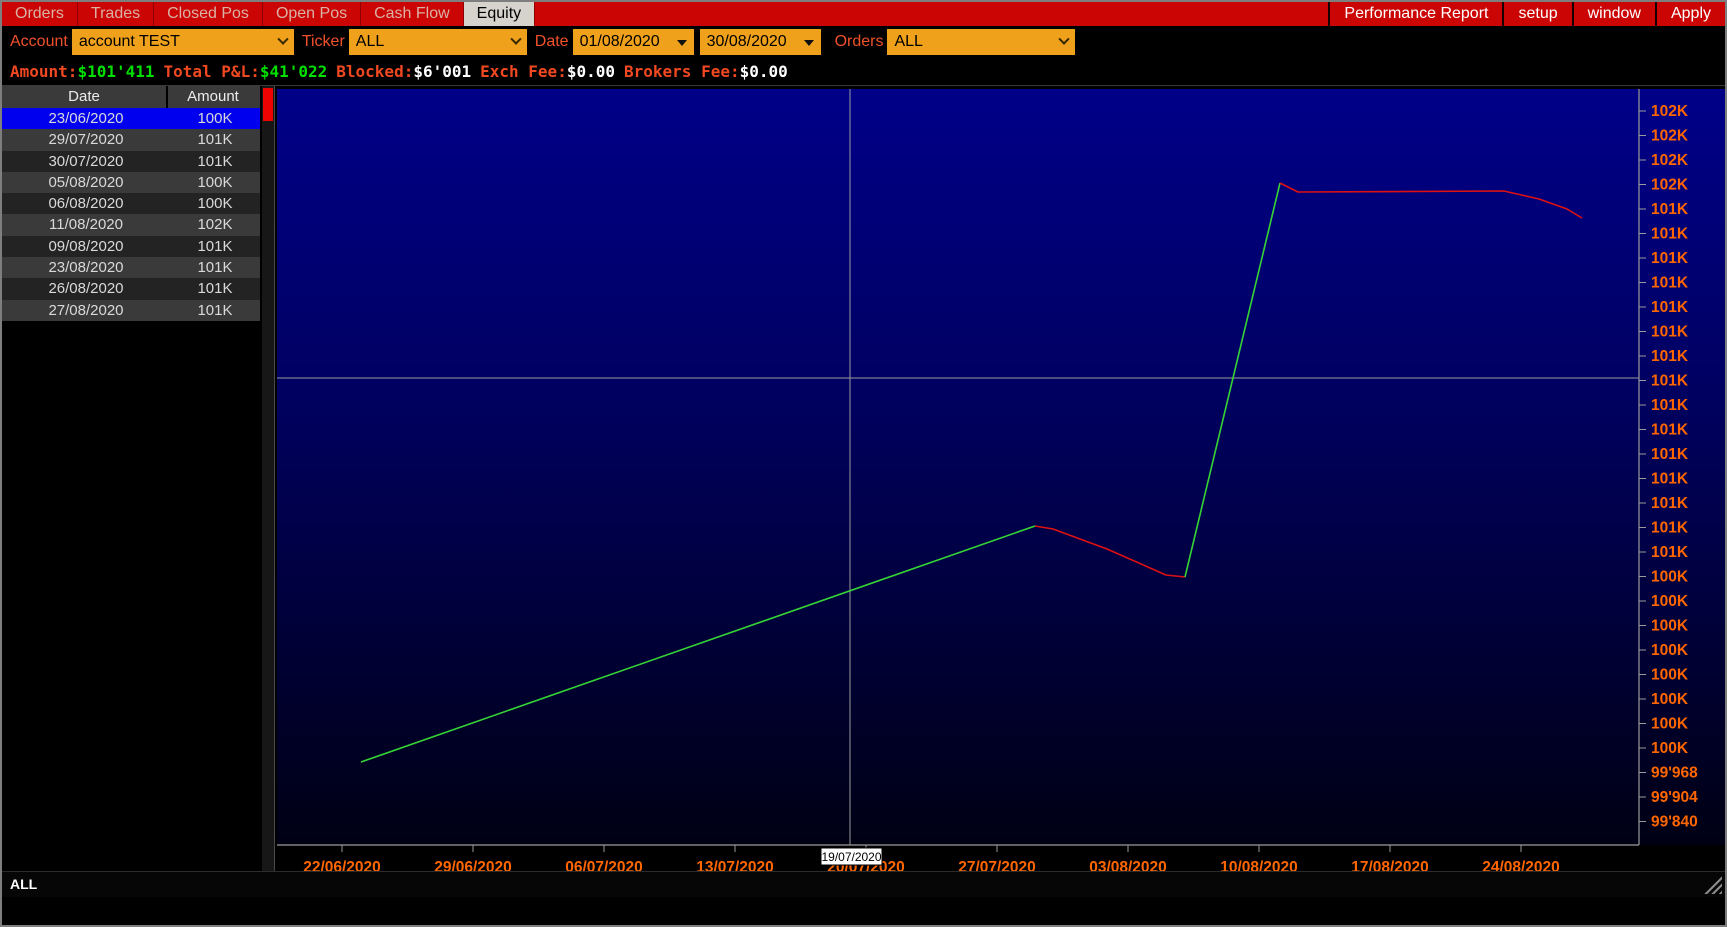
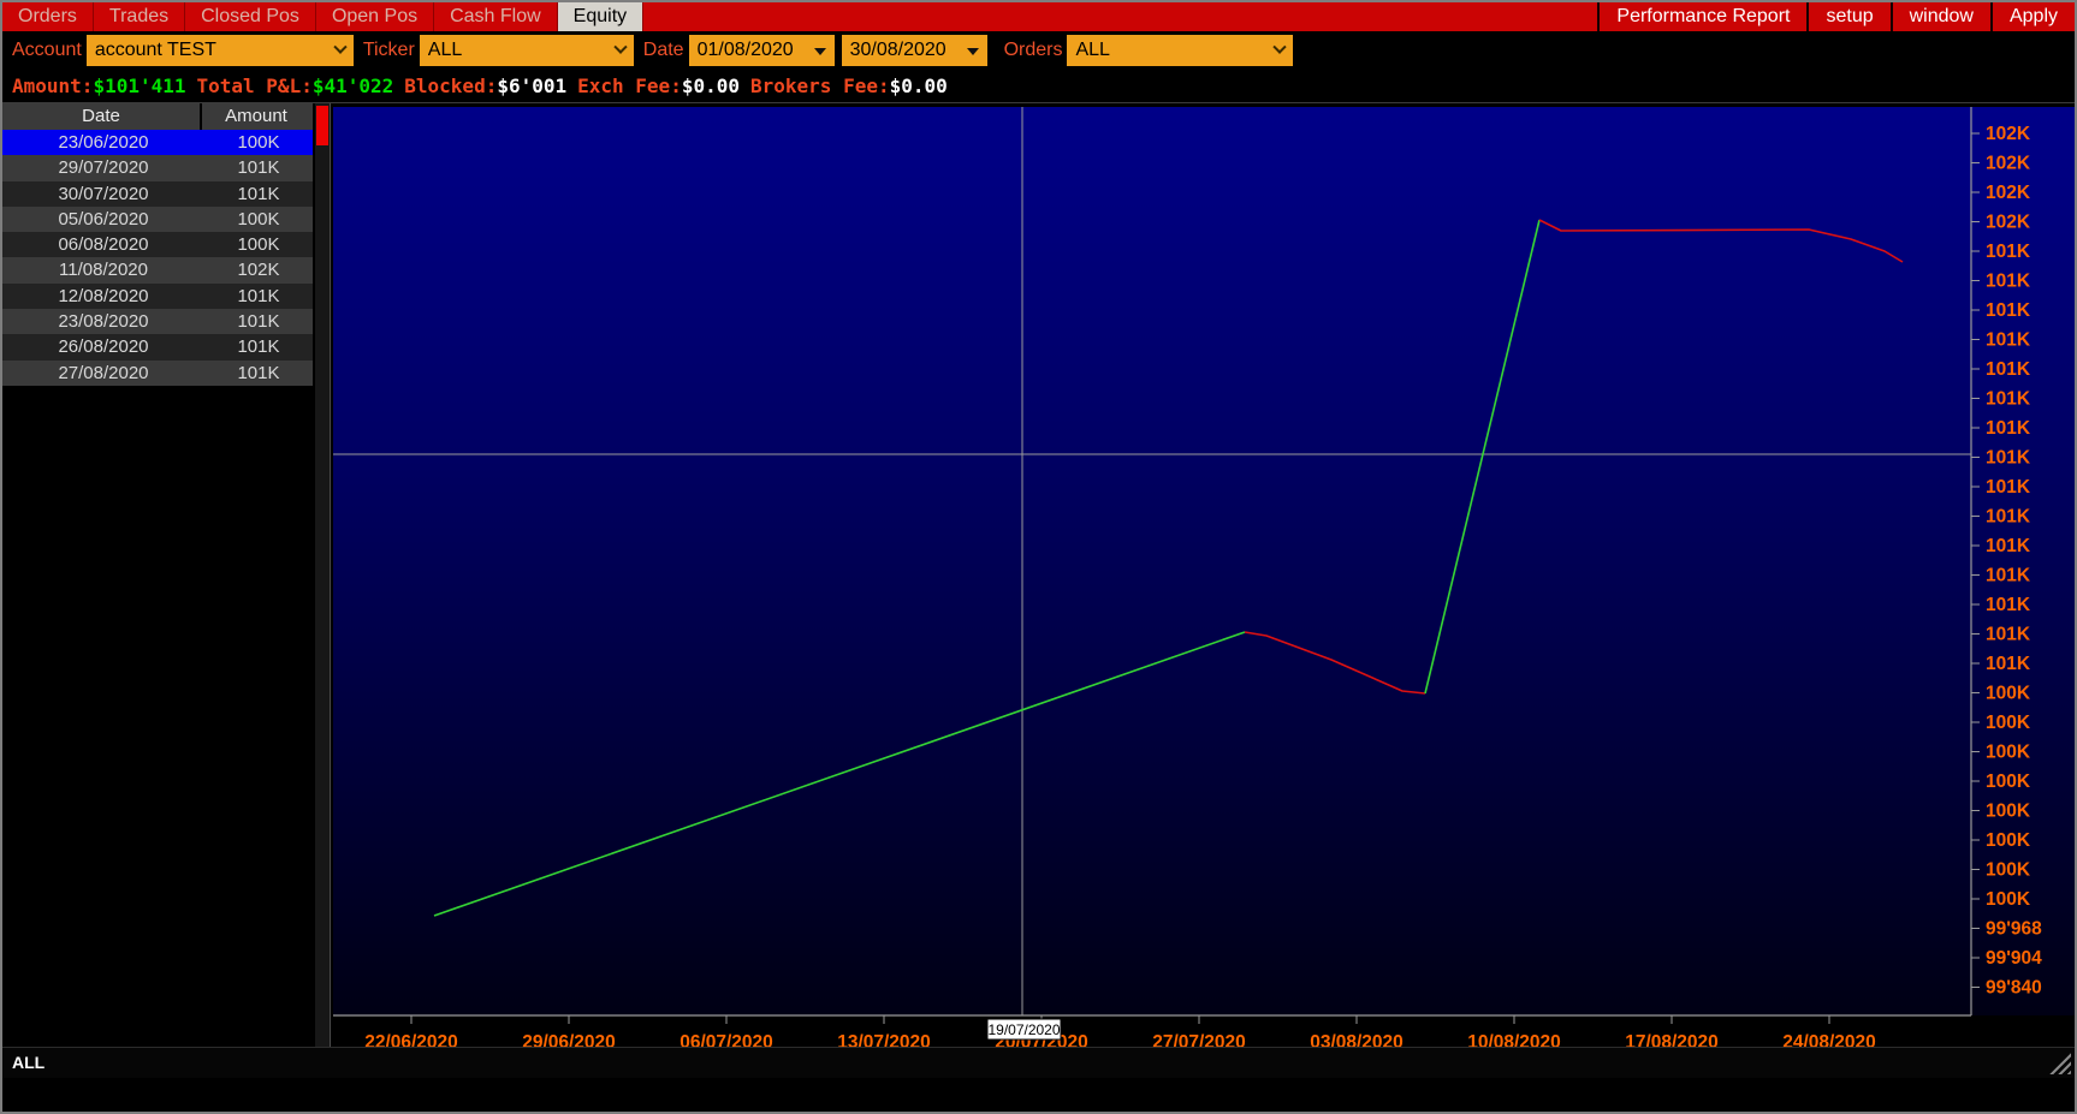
  Orders
  Trades
  Closed Pos
  Open Pos
  Cash Flow
  Equity
  Performance Report
  setup
  window
  Apply
  Account
  account TEST
  Ticker
  ALL
  Date
  01/08/2020
  30/08/2020
  Orders
  ALL
  Amount:
  $101'411
  Total P&L:
  $41'022
  Blocked:
  $6'001
  Exch Fee:
  $0.00
  Brokers Fee:
  $0.00
  Date
  Amount
  23/06/2020
  100K
  29/07/2020
  101K
  30/07/2020
  101K
- 05/08/2020
+ 05/06/2020
  100K
  06/08/2020
  100K
  11/08/2020
  102K
- 09/08/2020
+ 12/08/2020
  101K
  23/08/2020
  101K
  26/08/2020
  101K
  27/08/2020
  101K
  102K
  102K
  102K
  102K
  101K
  101K
  101K
  101K
  101K
  101K
  101K
  101K
  101K
  101K
  101K
  101K
  101K
  101K
  101K
  100K
  100K
  100K
  100K
  100K
  100K
  100K
  100K
  99'968
  99'904
  99'840
  22/06/2020
  29/06/2020
  06/07/2020
  13/07/2020
  20/07/2020
  27/07/2020
  03/08/2020
  10/08/2020
  17/08/2020
  24/08/2020
  19/07/2020
  ALL
